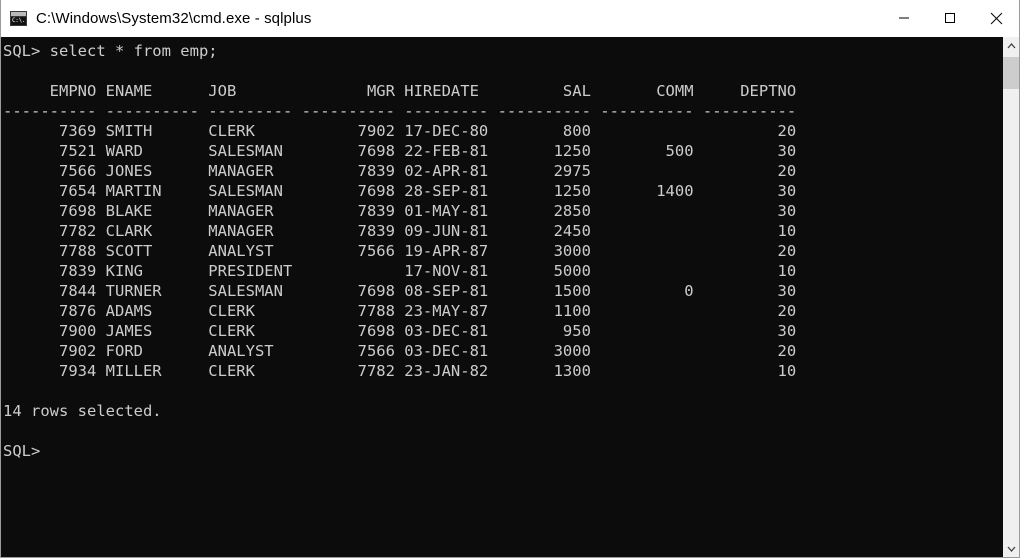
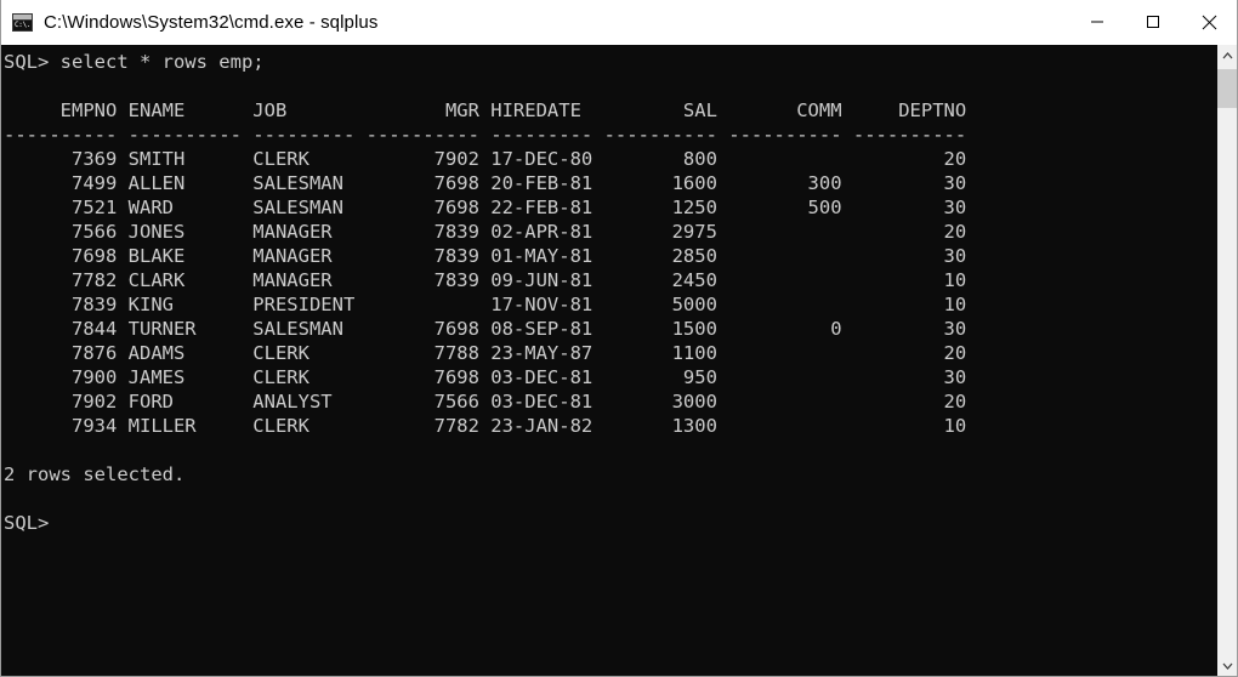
  C:\Windows\System32\cmd.exe - sqlplus
- SQL> select * from emp;
+ SQL> select * rows emp;
  EMPNO ENAME JOB MGR HIREDATE SAL COMM DEPTNO
  ---------- ---------- --------- ---------- --------- ---------- ---------- ----------
  7369 SMITH CLERK 7902 17-DEC-80 800 20
+ 7499 ALLEN SALESMAN 7698 20-FEB-81 1600 300 30
  7521 WARD SALESMAN 7698 22-FEB-81 1250 500 30
  7566 JONES MANAGER 7839 02-APR-81 2975 20
- 7654 MARTIN SALESMAN 7698 28-SEP-81 1250 1400 30
  7698 BLAKE MANAGER 7839 01-MAY-81 2850 30
  7782 CLARK MANAGER 7839 09-JUN-81 2450 10
- 7788 SCOTT ANALYST 7566 19-APR-87 3000 20
  7839 KING PRESIDENT 17-NOV-81 5000 10
  7844 TURNER SALESMAN 7698 08-SEP-81 1500 0 30
  7876 ADAMS CLERK 7788 23-MAY-87 1100 20
  7900 JAMES CLERK 7698 03-DEC-81 950 30
  7902 FORD ANALYST 7566 03-DEC-81 3000 20
  7934 MILLER CLERK 7782 23-JAN-82 1300 10
- 14 rows selected.
+ 2 rows selected.
  SQL>
